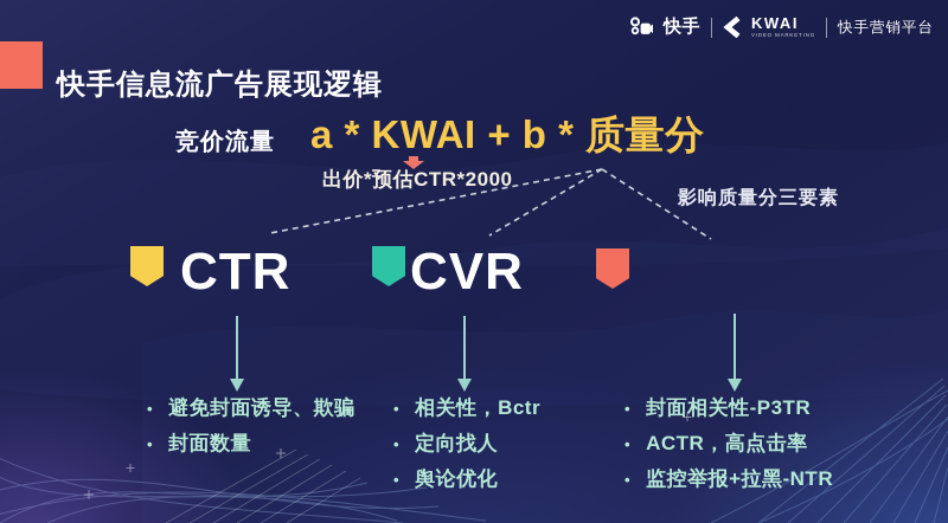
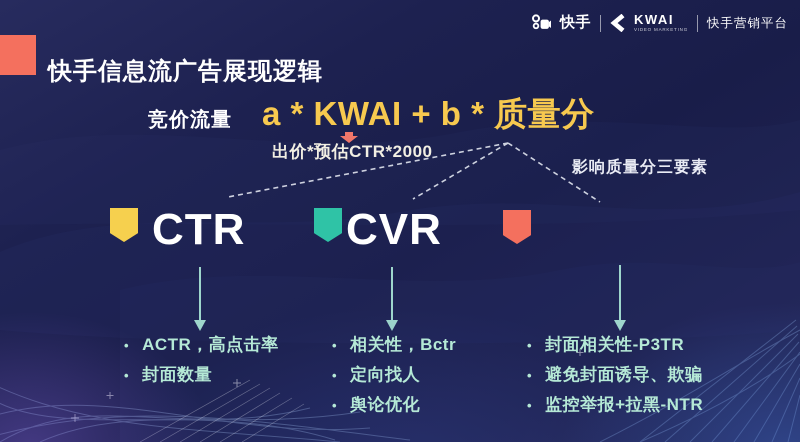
  快手信息流广告展现逻辑
  快手
  KWAI
  快手营销平台
  竞价流量
  a * KWAI + b * 质量分
  出价*预估CTR*2000
  影响质量分三要素
  CTR
  CVR
  •
- 避免封面诱导、欺骗
+ ACTR，高点击率
  •
  封面数量
  •
  相关性，Bctr
  •
  定向找人
  •
  舆论优化
  •
  封面相关性-P3TR
  •
- ACTR，高点击率
+ 避免封面诱导、欺骗
  •
  监控举报+拉黑-NTR
